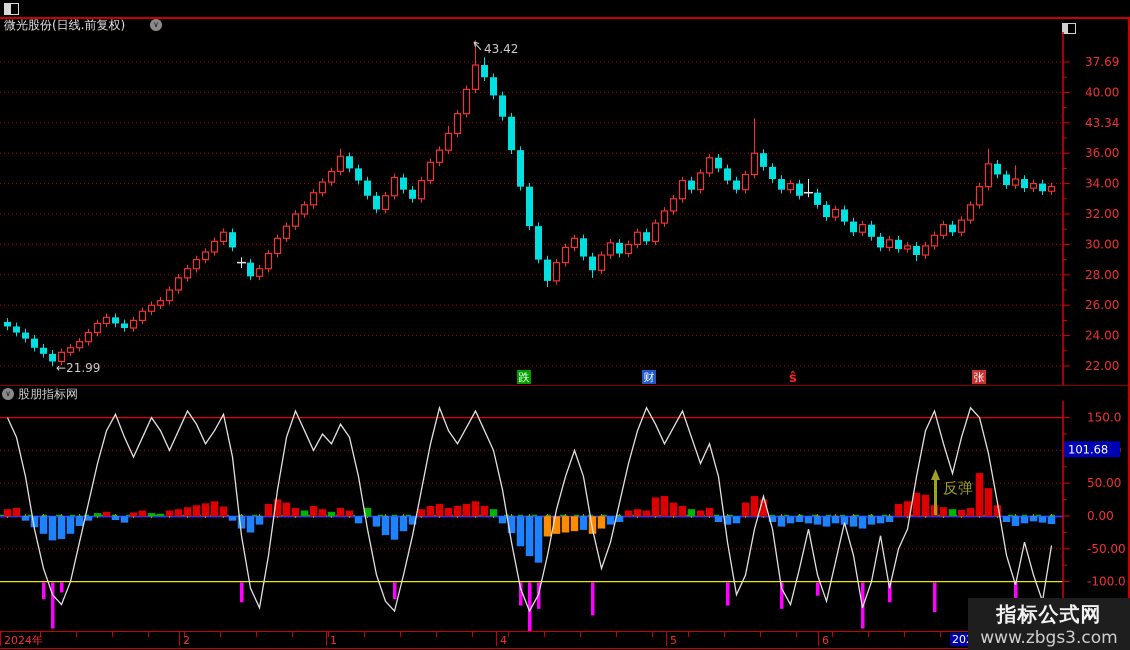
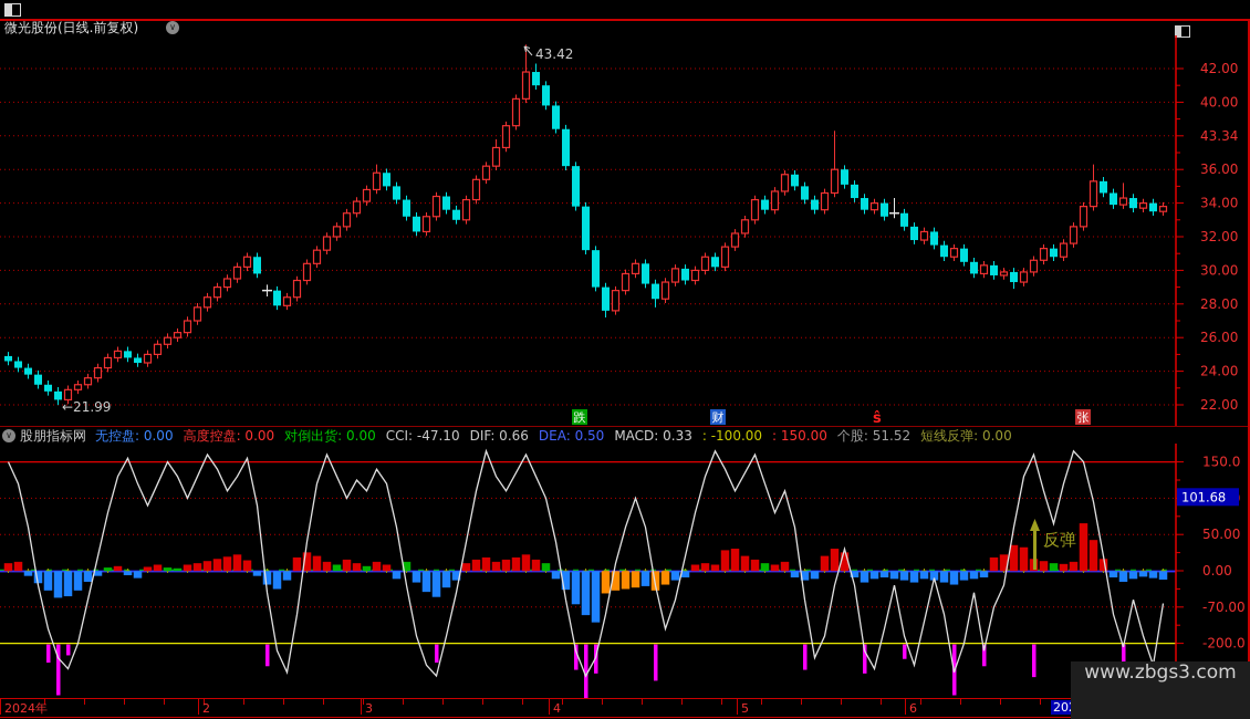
  微光股份(日线.前复权)
  ∨
  22.00
  24.00
  26.00
  28.00
  30.00
  32.00
  34.00
  36.00
  43.34
  40.00
- 37.69
+ 42.00
  43.42
  ←21.99
  跌
  财
  ŝ
  张
  ∨
  股朋指标网
+ 无控盘: 0.00 高度控盘: 0.00 对倒出货: 0.00 CCI: -47.10 DIF: 0.66 DEA: 0.50 MACD: 0.33 : -100.00 : 150.00 个股: 51.52 短线反弹: 0.00
  反弹
  150.0
  50.00
  0.00
- -50.00
+ -70.00
- -100.0
+ -200.0
  101.68
  2024年
  2
- 1
+ 3
  4
  5
  6
- 指标公式网
  www.zbgs3.com
